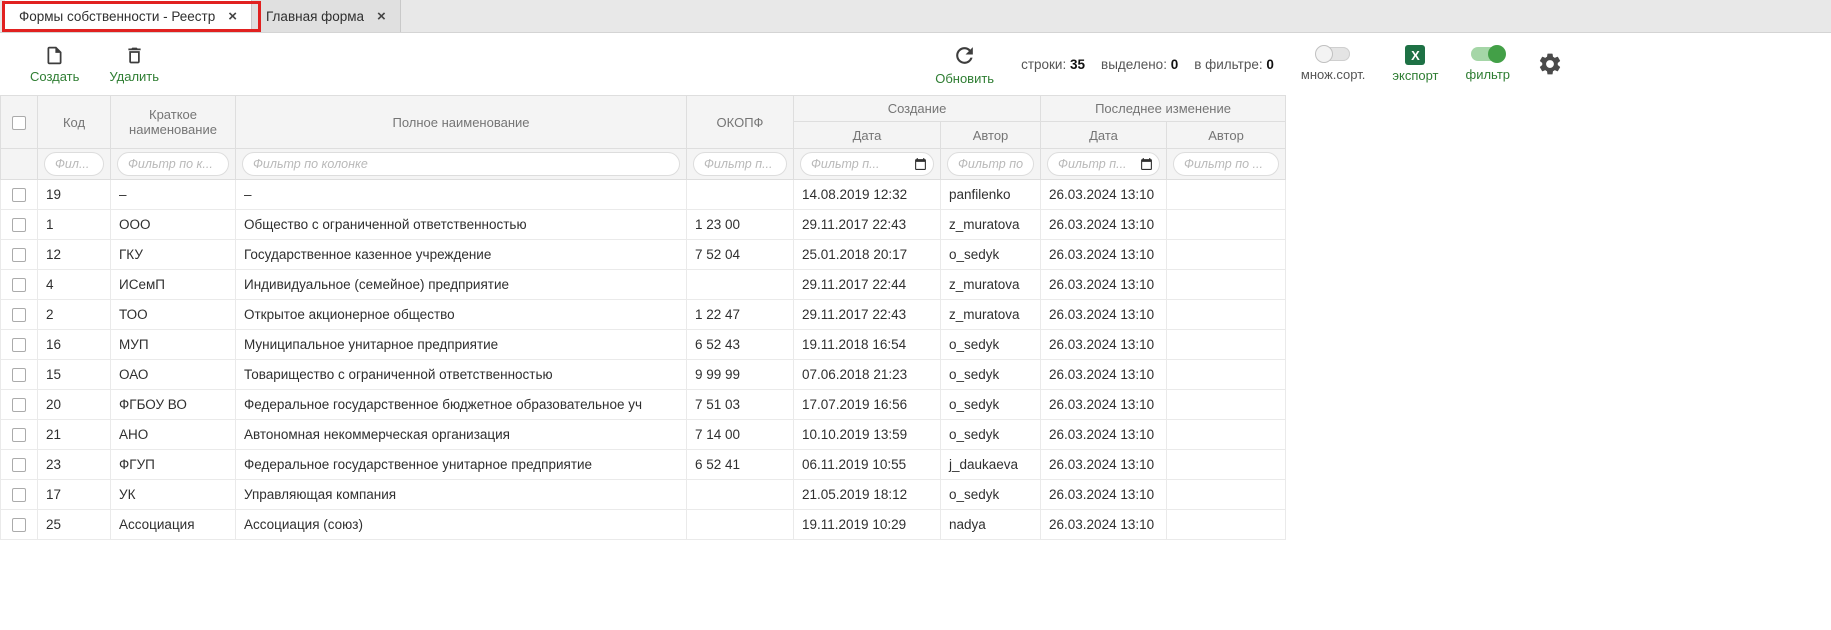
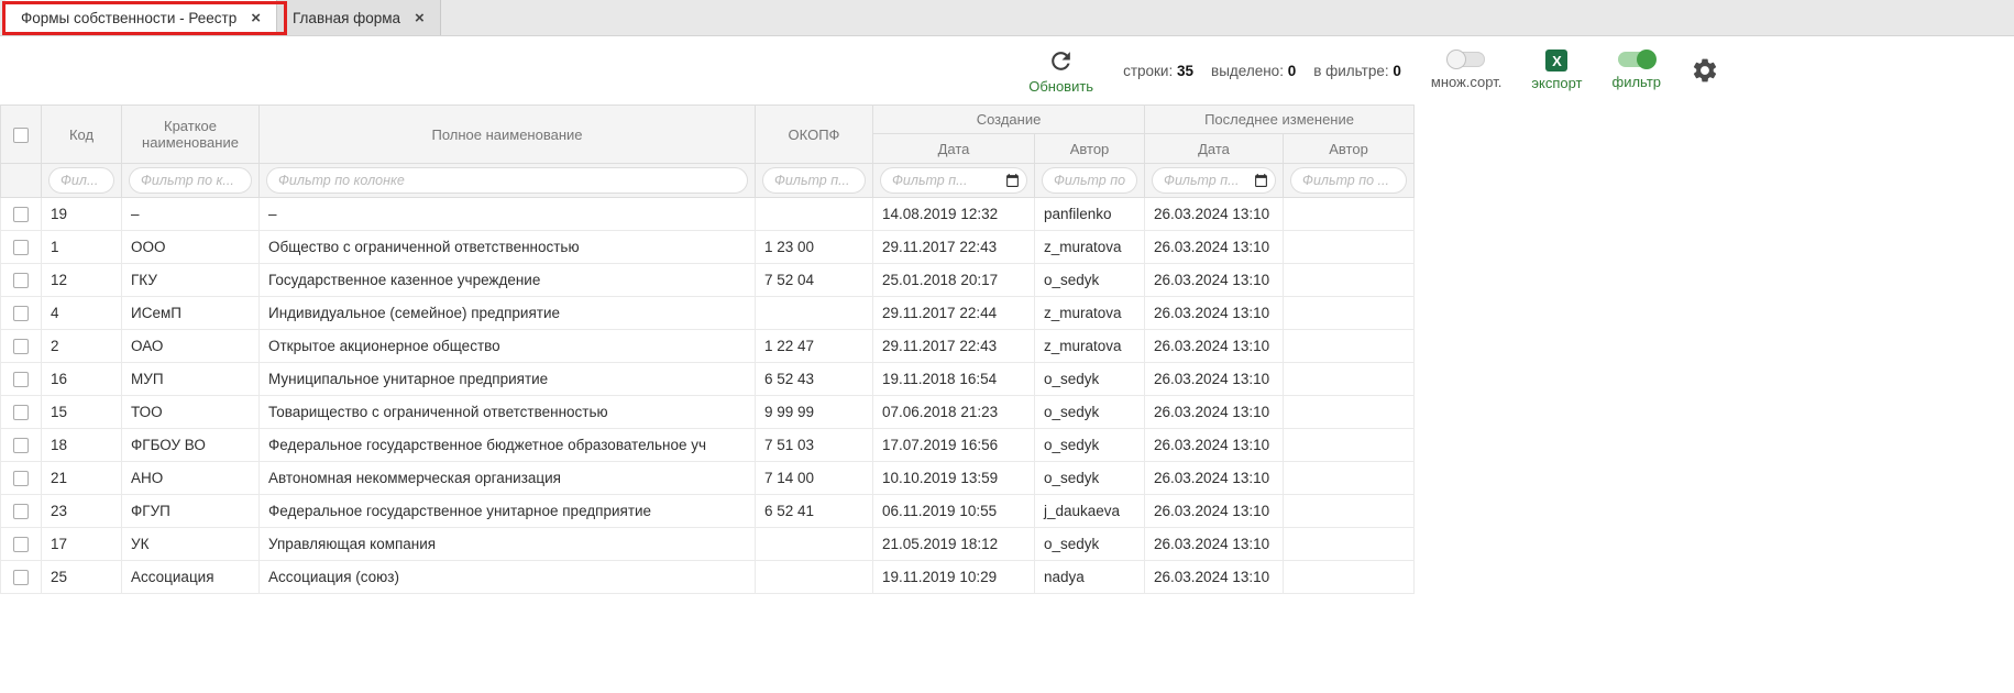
  Формы собственности - Реестр
  ×
  Главная форма
  ×
- Создать
- Удалить
  Обновить
  строки: 35
  выделено: 0
  в фильтре: 0
  множ.сорт.
  X
  экспорт
  фильтр
  	Код	Краткое наименование	Полное наименование	ОКОПФ	Создание	Последнее изменение
  Дата	Автор	Дата	Автор
  	Фил...	Фильтр по к...	Фильтр по колонке	Фильтр п...	Фильтр п...	Фильтр по	Фильтр п...	Фильтр по ...
  	19	–	–		14.08.2019 12:32	panfilenko	26.03.2024 13:10
  	1	ООО	Общество с ограниченной ответственностью	1 23 00	29.11.2017 22:43	z_muratova	26.03.2024 13:10
  	12	ГКУ	Государственное казенное учреждение	7 52 04	25.01.2018 20:17	o_sedyk	26.03.2024 13:10
  	4	ИСемП	Индивидуальное (семейное) предприятие		29.11.2017 22:44	z_muratova	26.03.2024 13:10
- 	2	ТОО	Открытое акционерное общество	1 22 47	29.11.2017 22:43	z_muratova	26.03.2024 13:10
+ 	2	ОАО	Открытое акционерное общество	1 22 47	29.11.2017 22:43	z_muratova	26.03.2024 13:10
  	16	МУП	Муниципальное унитарное предприятие	6 52 43	19.11.2018 16:54	o_sedyk	26.03.2024 13:10
- 	15	ОАО	Товарищество с ограниченной ответственностью	9 99 99	07.06.2018 21:23	o_sedyk	26.03.2024 13:10
+ 	15	ТОО	Товарищество с ограниченной ответственностью	9 99 99	07.06.2018 21:23	o_sedyk	26.03.2024 13:10
- 	20	ФГБОУ ВО	Федеральное государственное бюджетное образовательное уч	7 51 03	17.07.2019 16:56	o_sedyk	26.03.2024 13:10
+ 	18	ФГБОУ ВО	Федеральное государственное бюджетное образовательное уч	7 51 03	17.07.2019 16:56	o_sedyk	26.03.2024 13:10
  	21	АНО	Автономная некоммерческая организация	7 14 00	10.10.2019 13:59	o_sedyk	26.03.2024 13:10
  	23	ФГУП	Федеральное государственное унитарное предприятие	6 52 41	06.11.2019 10:55	j_daukaeva	26.03.2024 13:10
  	17	УК	Управляющая компания		21.05.2019 18:12	o_sedyk	26.03.2024 13:10
  	25	Ассоциация	Ассоциация (союз)		19.11.2019 10:29	nadya	26.03.2024 13:10
